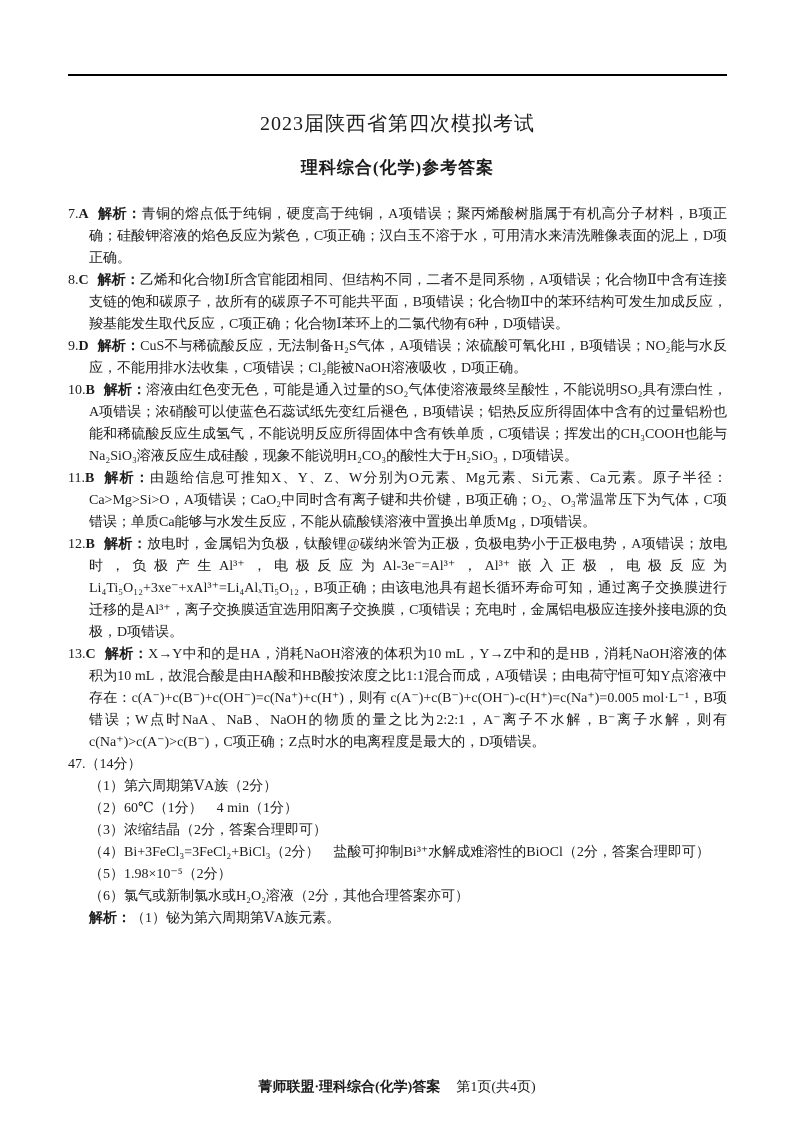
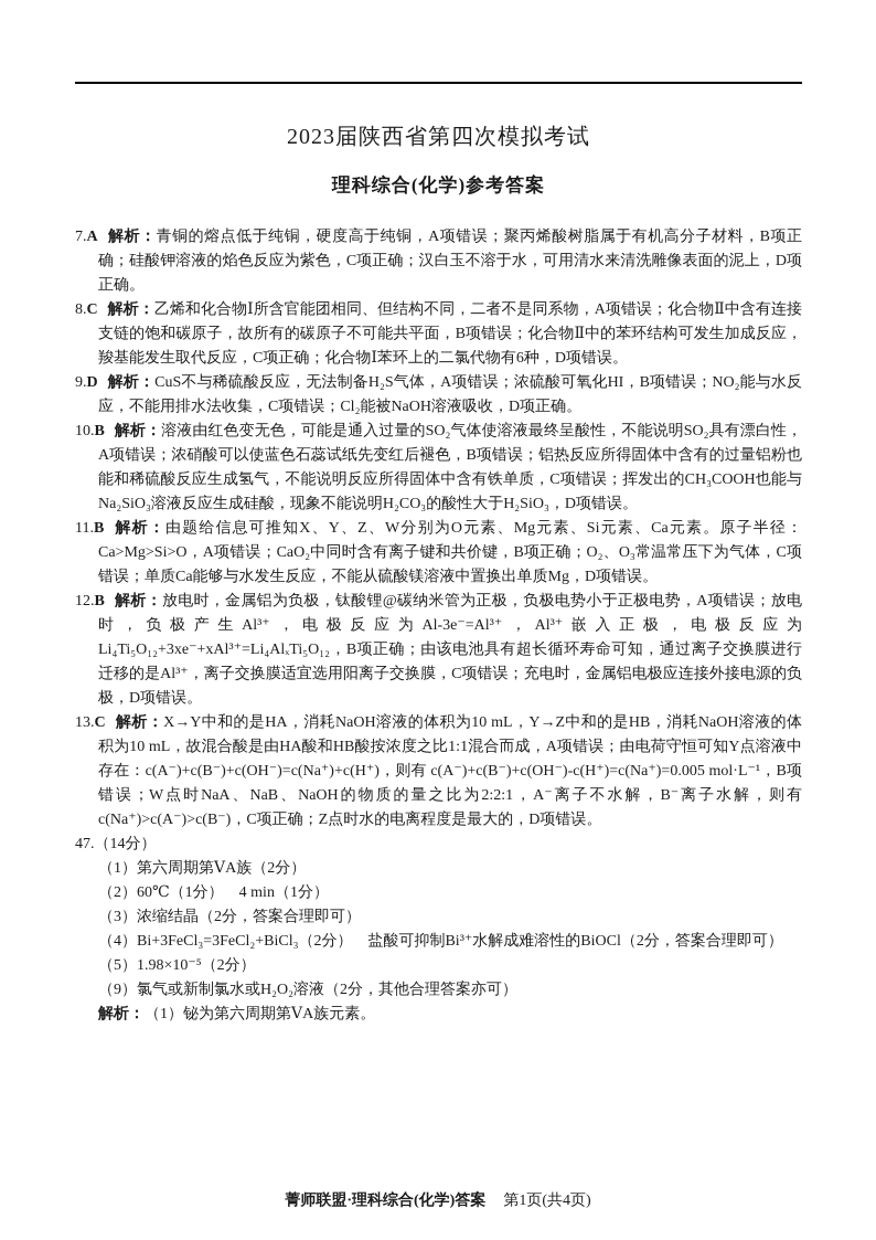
  2023届陕西省第四次模拟考试
  理科综合(化学)参考答案
  7.A 解析：青铜的熔点低于纯铜，硬度高于纯铜，A项错误；聚丙烯酸树脂属于有机高分子材料，B项正确；硅酸钾溶液的焰色反应为紫色，C项正确；汉白玉不溶于水，可用清水来清洗雕像表面的泥上，D项正确。
  8.C 解析：乙烯和化合物Ⅰ所含官能团相同、但结构不同，二者不是同系物，A项错误；化合物Ⅱ中含有连接支链的饱和碳原子，故所有的碳原子不可能共平面，B项错误；化合物Ⅱ中的苯环结构可发生加成反应，羧基能发生取代反应，C项正确；化合物Ⅰ苯环上的二氯代物有6种，D项错误。
  9.D 解析：CuS不与稀硫酸反应，无法制备H₂S气体，A项错误；浓硫酸可氧化HI，B项错误；NO₂能与水反应，不能用排水法收集，C项错误；Cl₂能被NaOH溶液吸收，D项正确。
  10.B 解析：溶液由红色变无色，可能是通入过量的SO₂气体使溶液最终呈酸性，不能说明SO₂具有漂白性，A项错误；浓硝酸可以使蓝色石蕊试纸先变红后褪色，B项错误；铝热反应所得固体中含有的过量铝粉也能和稀硫酸反应生成氢气，不能说明反应所得固体中含有铁单质，C项错误；挥发出的CH₃COOH也能与Na₂SiO₃溶液反应生成硅酸，现象不能说明H₂CO₃的酸性大于H₂SiO₃，D项错误。
  11.B 解析：由题给信息可推知X、Y、Z、W分别为O元素、Mg元素、Si元素、Ca元素。原子半径：Ca>Mg>Si>O，A项错误；CaO₂中同时含有离子键和共价键，B项正确；O₂、O₃常温常压下为气体，C项错误；单质Ca能够与水发生反应，不能从硫酸镁溶液中置换出单质Mg，D项错误。
  12.B 解析：放电时，金属铝为负极，钛酸锂@碳纳米管为正极，负极电势小于正极电势，A项错误；放电时，负极产生Al³⁺，电极反应为Al-3e⁻=Al³⁺，Al³⁺嵌入正极，电极反应为Li₄Ti₅O₁₂+3xe⁻+xAl³⁺=Li₄AlₓTi₅O₁₂，B项正确；由该电池具有超长循环寿命可知，通过离子交换膜进行迁移的是Al³⁺，离子交换膜适宜选用阳离子交换膜，C项错误；充电时，金属铝电极应连接外接电源的负极，D项错误。
  13.C 解析：X→Y中和的是HA，消耗NaOH溶液的体积为10 mL，Y→Z中和的是HB，消耗NaOH溶液的体积为10 mL，故混合酸是由HA酸和HB酸按浓度之比1:1混合而成，A项错误；由电荷守恒可知Y点溶液中存在：c(A⁻)+c(B⁻)+c(OH⁻)=c(Na⁺)+c(H⁺)，则有 c(A⁻)+c(B⁻)+c(OH⁻)-c(H⁺)=c(Na⁺)=0.005 mol·L⁻¹，B项错误；W点时NaA、NaB、NaOH的物质的量之比为2:2:1，A⁻离子不水解，B⁻离子水解，则有c(Na⁺)>c(A⁻)>c(B⁻)，C项正确；Z点时水的电离程度是最大的，D项错误。
  47.（14分）
  （1）第六周期第ⅤA族（2分）
  （2）60℃（1分） 4 min（1分）
  （3）浓缩结晶（2分，答案合理即可）
  （4）Bi+3FeCl₃=3FeCl₂+BiCl₃（2分） 盐酸可抑制Bi³⁺水解成难溶性的BiOCl（2分，答案合理即可）
  （5）1.98×10⁻⁵（2分）
- （6）氯气或新制氯水或H₂O₂溶液（2分，其他合理答案亦可）
+ （9）氯气或新制氯水或H₂O₂溶液（2分，其他合理答案亦可）
  解析：（1）铋为第六周期第ⅤA族元素。
  菁师联盟·理科综合(化学)答案 第1页(共4页)
